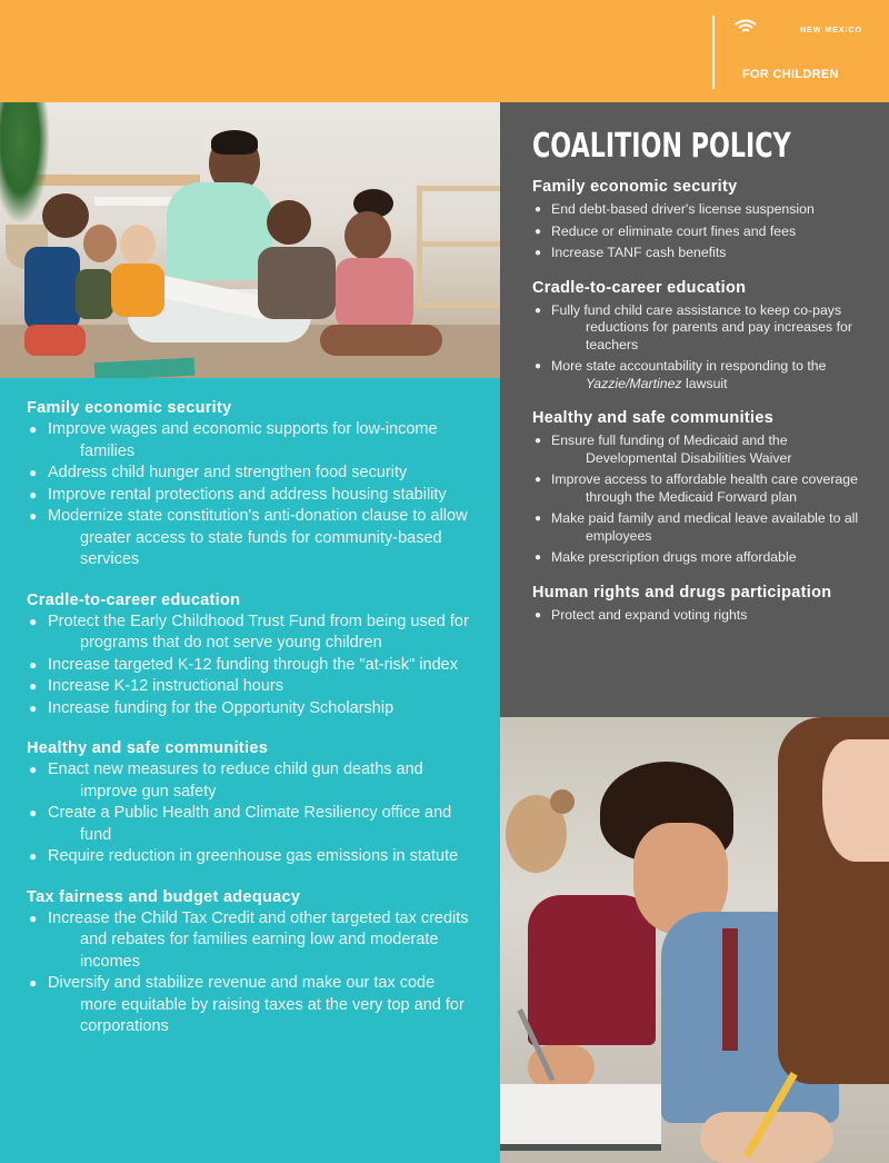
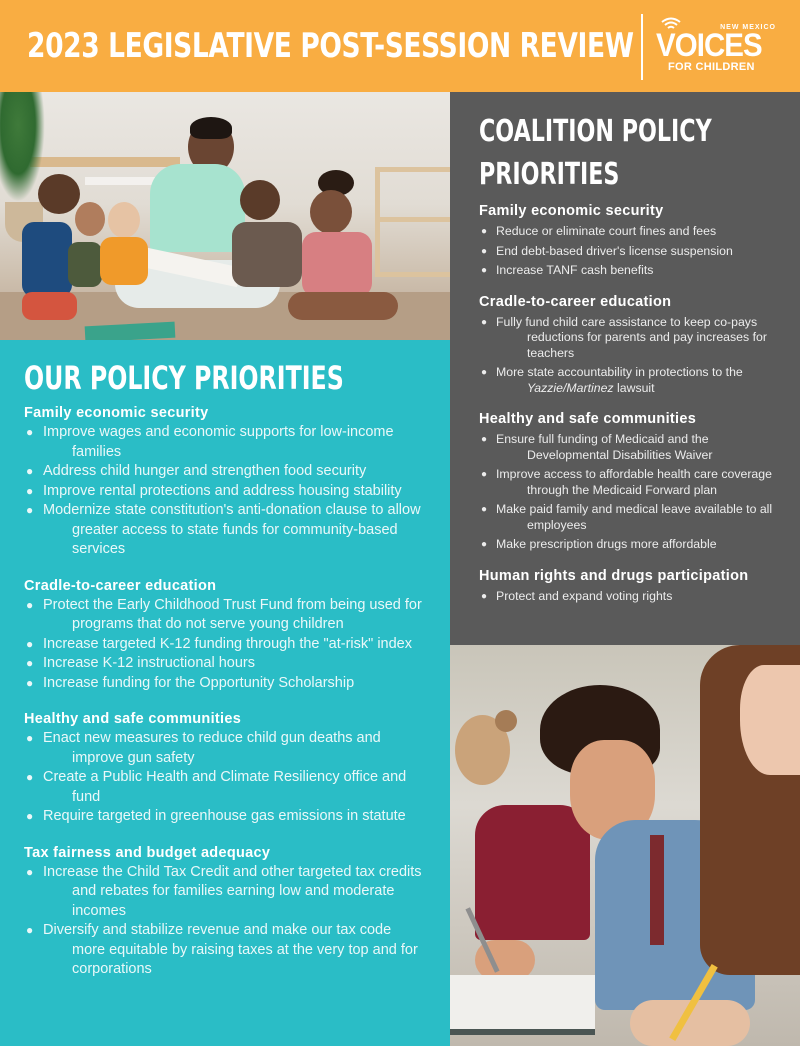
+ 2023 LEGISLATIVE POST-SESSION REVIEW
+ VOICES
  FOR CHILDREN
+ OUR POLICY PRIORITIES
  Family economic security
  ●
  Improve wages and economic supports for low-income families
  ●
  Address child hunger and strengthen food security
  ●
  Improve rental protections and address housing stability
  ●
  Modernize state constitution's anti-donation clause to allow greater access to state funds for community-based services
  Cradle-to-career education
  ●
  Protect the Early Childhood Trust Fund from being used for programs that do not serve young children
  ●
  Increase targeted K-12 funding through the "at-risk" index
  ●
  Increase K-12 instructional hours
  ●
  Increase funding for the Opportunity Scholarship
  Healthy and safe communities
  ●
  Enact new measures to reduce child gun deaths and improve gun safety
  ●
  Create a Public Health and Climate Resiliency office and fund
  ●
- Require reduction in greenhouse gas emissions in statute
+ Require targeted in greenhouse gas emissions in statute
  Tax fairness and budget adequacy
  ●
  Increase the Child Tax Credit and other targeted tax credits and rebates for families earning low and moderate incomes
  ●
  Diversify and stabilize revenue and make our tax code more equitable by raising taxes at the very top and for corporations
  COALITION POLICY
+ PRIORITIES
  Family economic security
  ●
- End debt-based driver's license suspension
+ Reduce or eliminate court fines and fees
  ●
- Reduce or eliminate court fines and fees
+ End debt-based driver's license suspension
  ●
  Increase TANF cash benefits
  Cradle-to-career education
  ●
  Fully fund child care assistance to keep co-pays reductions for parents and pay increases for teachers
  ●
- More state accountability in responding to the Yazzie/Martinez lawsuit
+ More state accountability in protections to the Yazzie/Martinez lawsuit
  Healthy and safe communities
  ●
  Ensure full funding of Medicaid and the Developmental Disabilities Waiver
  ●
  Improve access to affordable health care coverage through the Medicaid Forward plan
  ●
  Make paid family and medical leave available to all employees
  ●
  Make prescription drugs more affordable
  Human rights and drugs participation
  ●
  Protect and expand voting rights
